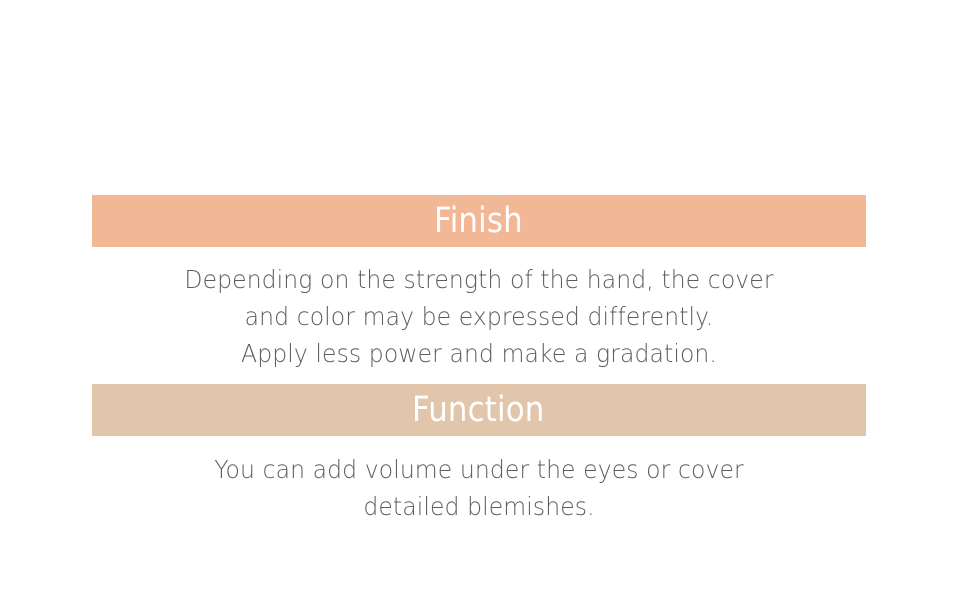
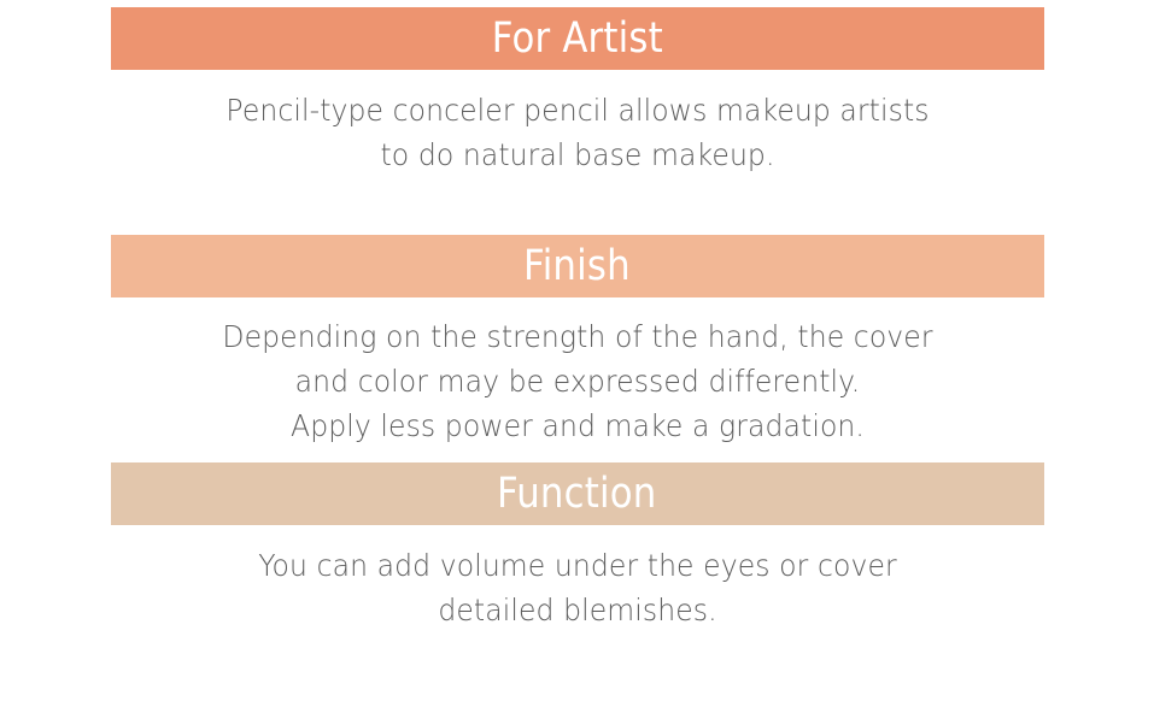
+ For Artist
+ Pencil-type conceler pencil allows makeup artists
+ to do natural base makeup.
  Finish
  Depending on the strength of the hand, the cover
  and color may be expressed differently.
  Apply less power and make a gradation.
  Function
  You can add volume under the eyes or cover
  detailed blemishes.
